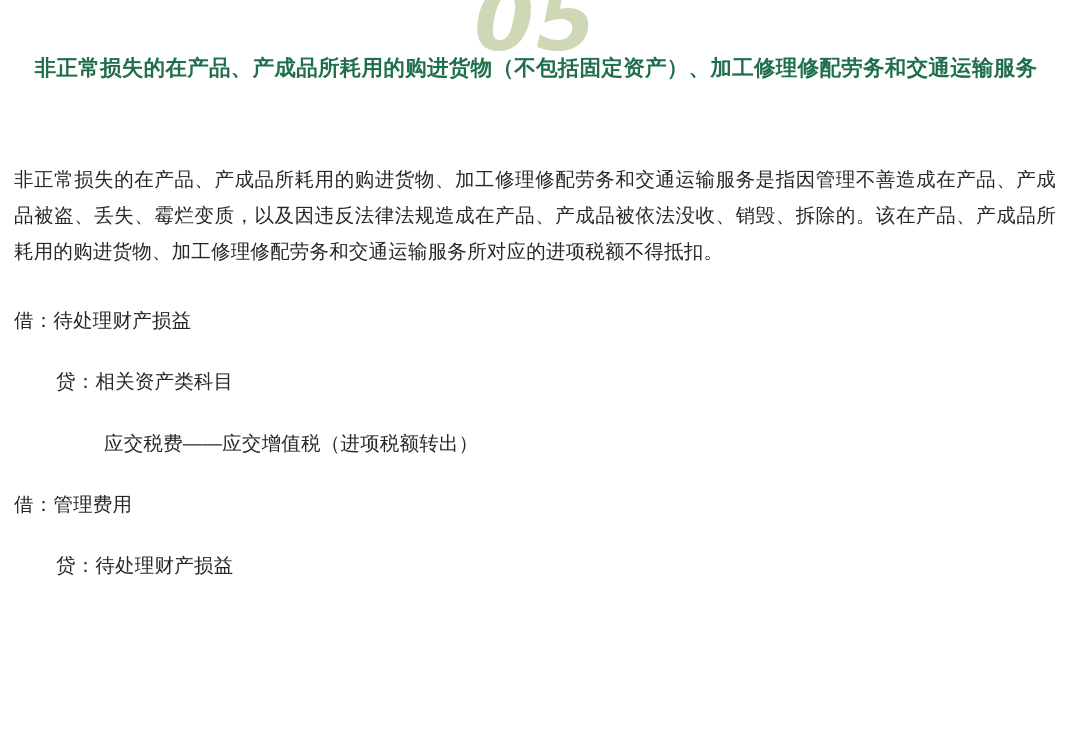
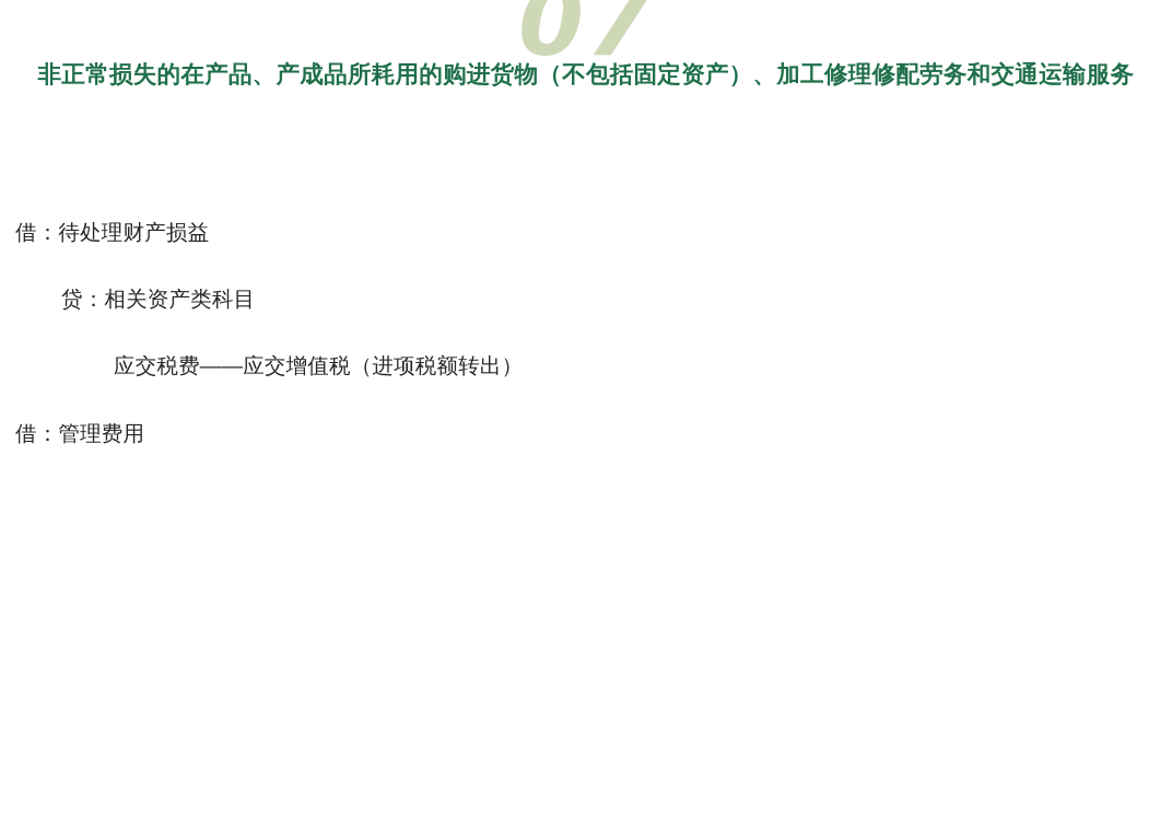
- 05
+ 07
  非正常损失的在产品、产成品所耗用的购进货物（不包括固定资产）、加工修理修配劳务和交通运输服务
- 非正常损失的在产品、产成品所耗用的购进货物、加工修理修配劳务和交通运输服务是指因管理不善造成在产品、产成品被盗、丢失、霉烂变质，以及因违反法律法规造成在产品、产成品被依法没收、销毁、拆除的。该在产品、产成品所耗用的购进货物、加工修理修配劳务和交通运输服务所对应的进项税额不得抵扣。
  借：待处理财产损益
  贷：相关资产类科目
  应交税费——应交增值税（进项税额转出）
  借：管理费用
- 贷：待处理财产损益
